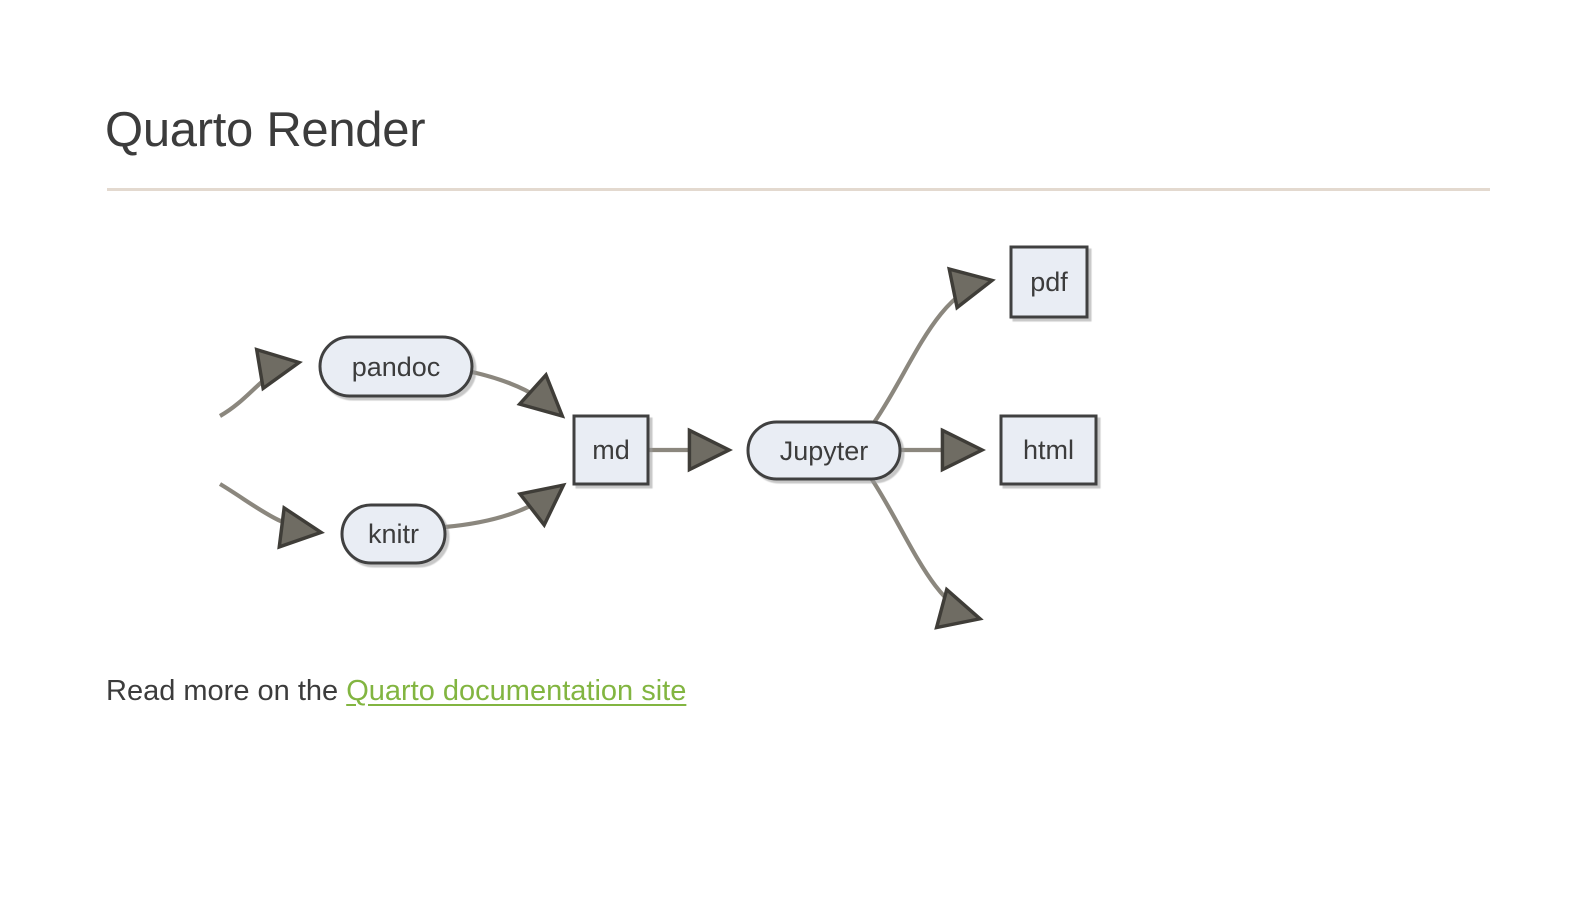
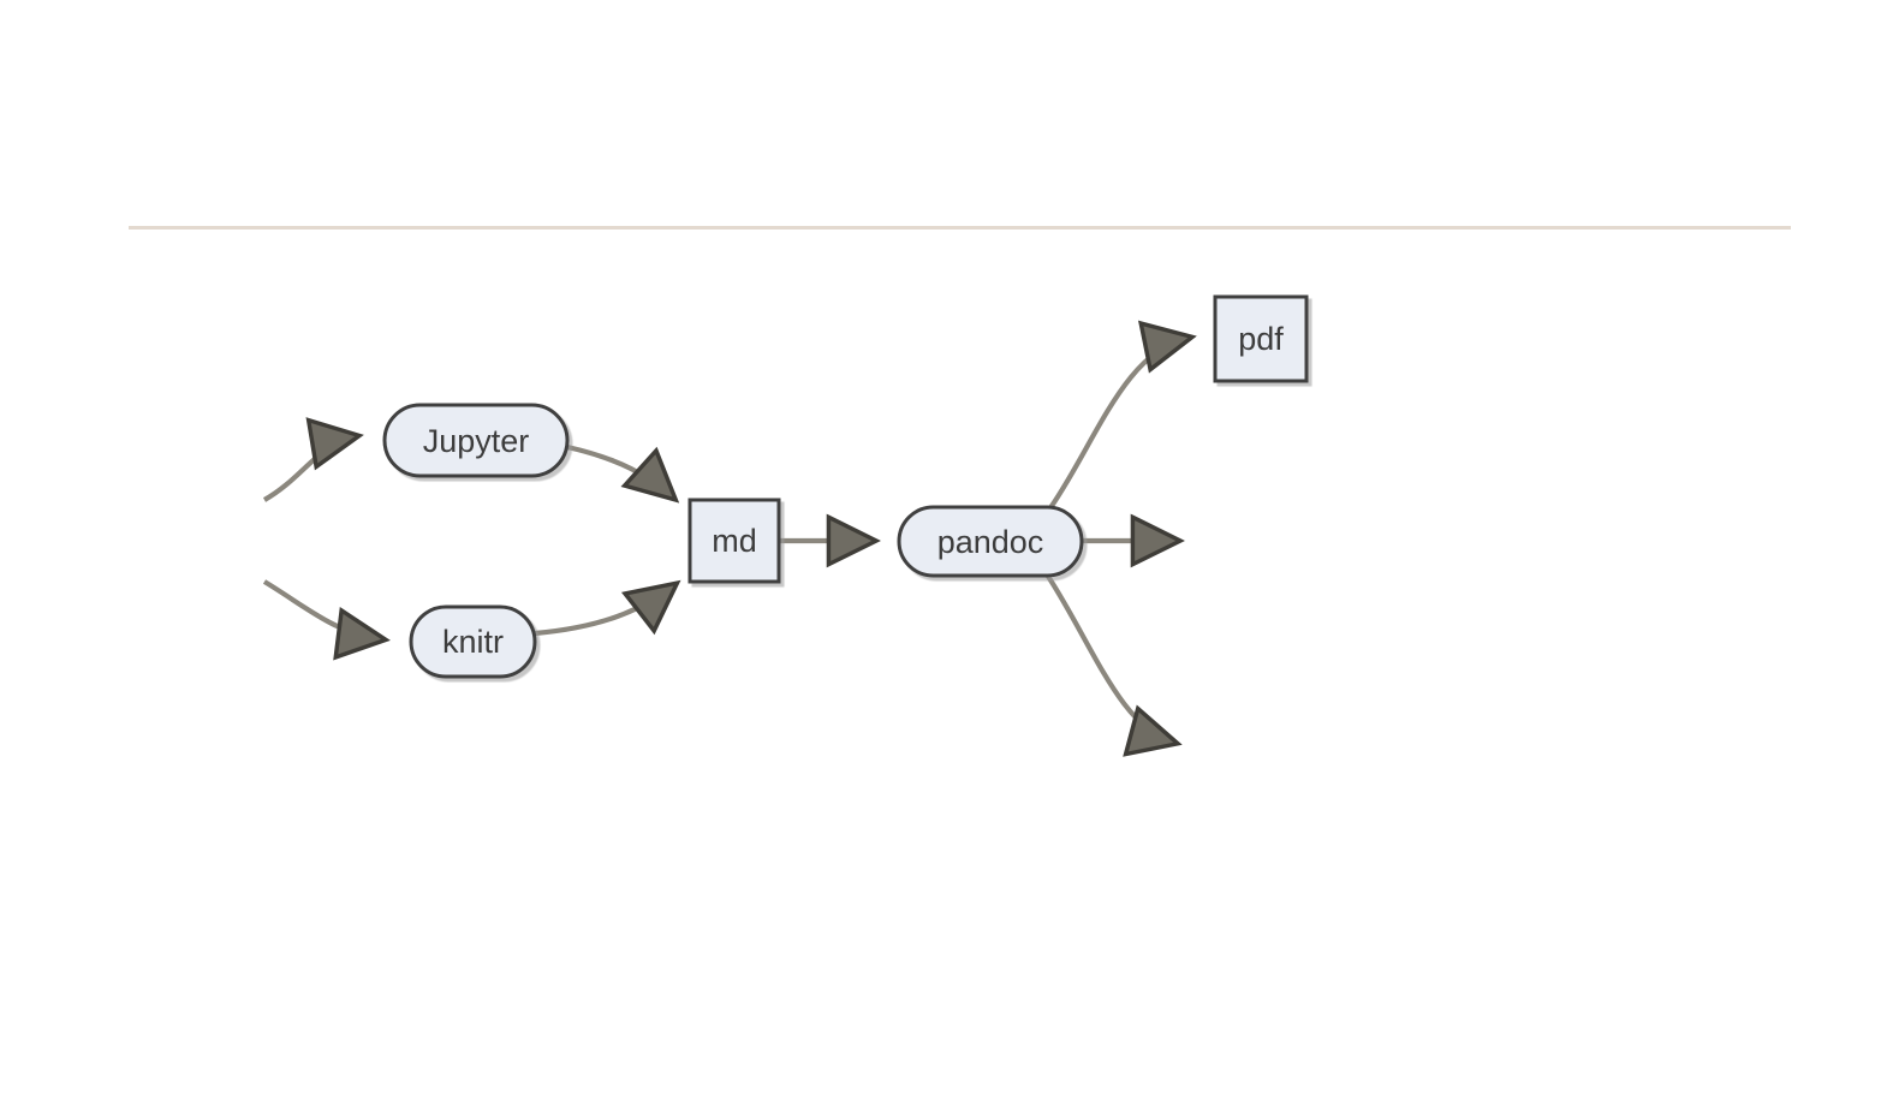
- Quarto Render
- pandoc
+ Jupyter
  knitr
  md
- Jupyter
+ pandoc
  pdf
- html
- Read more on the Quarto documentation site
